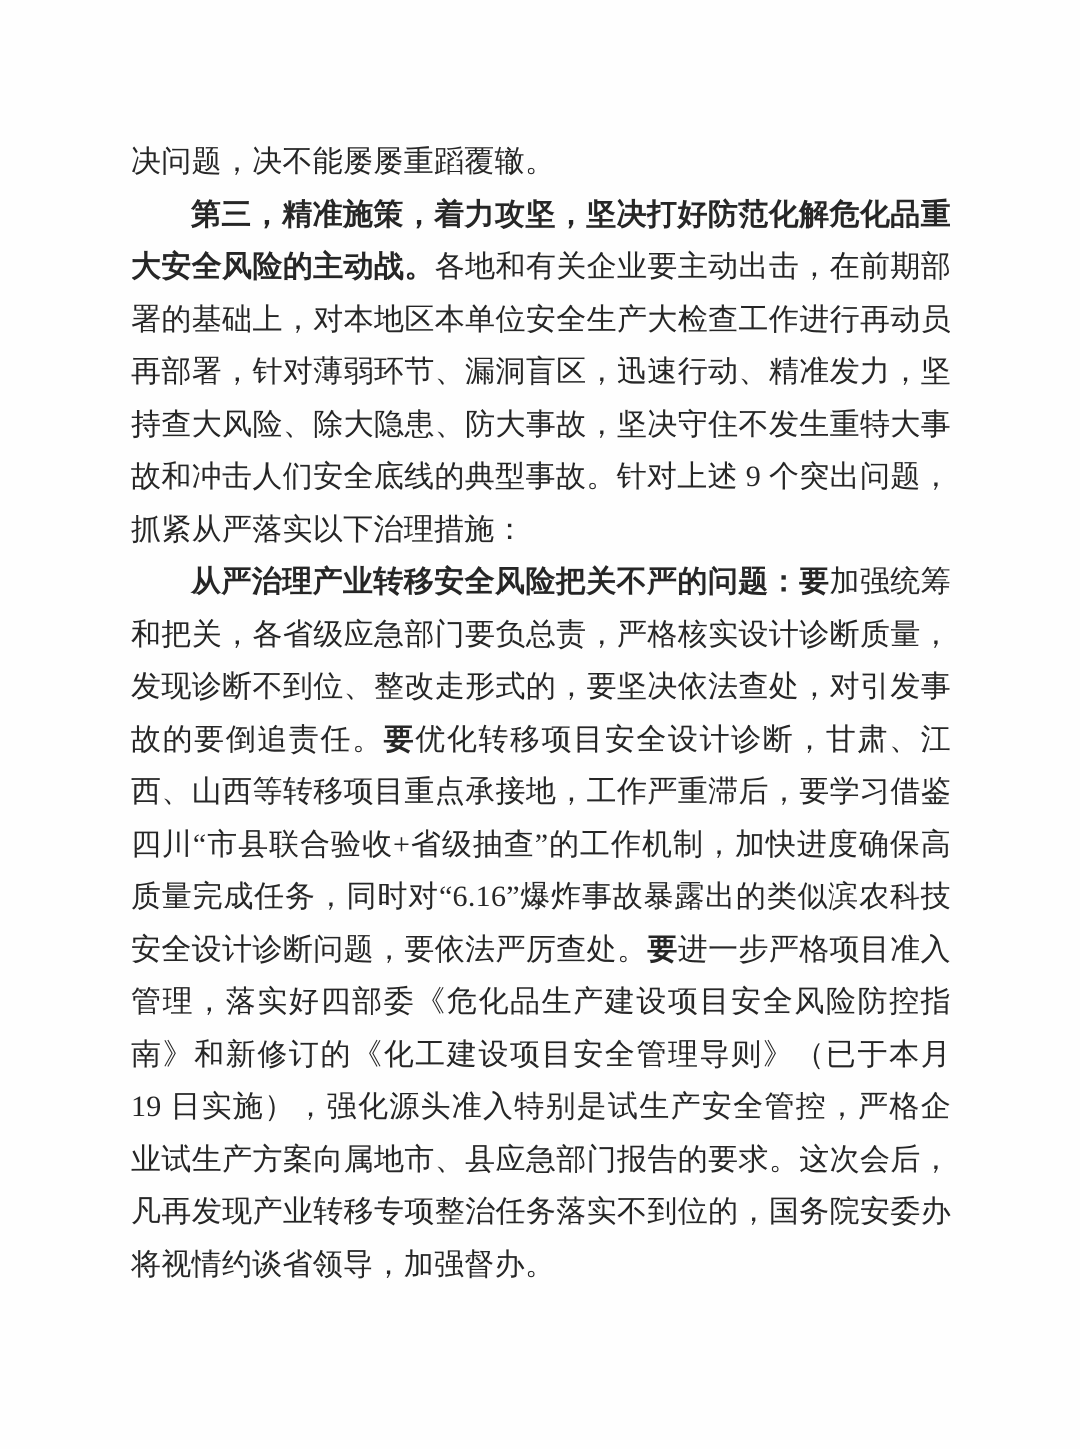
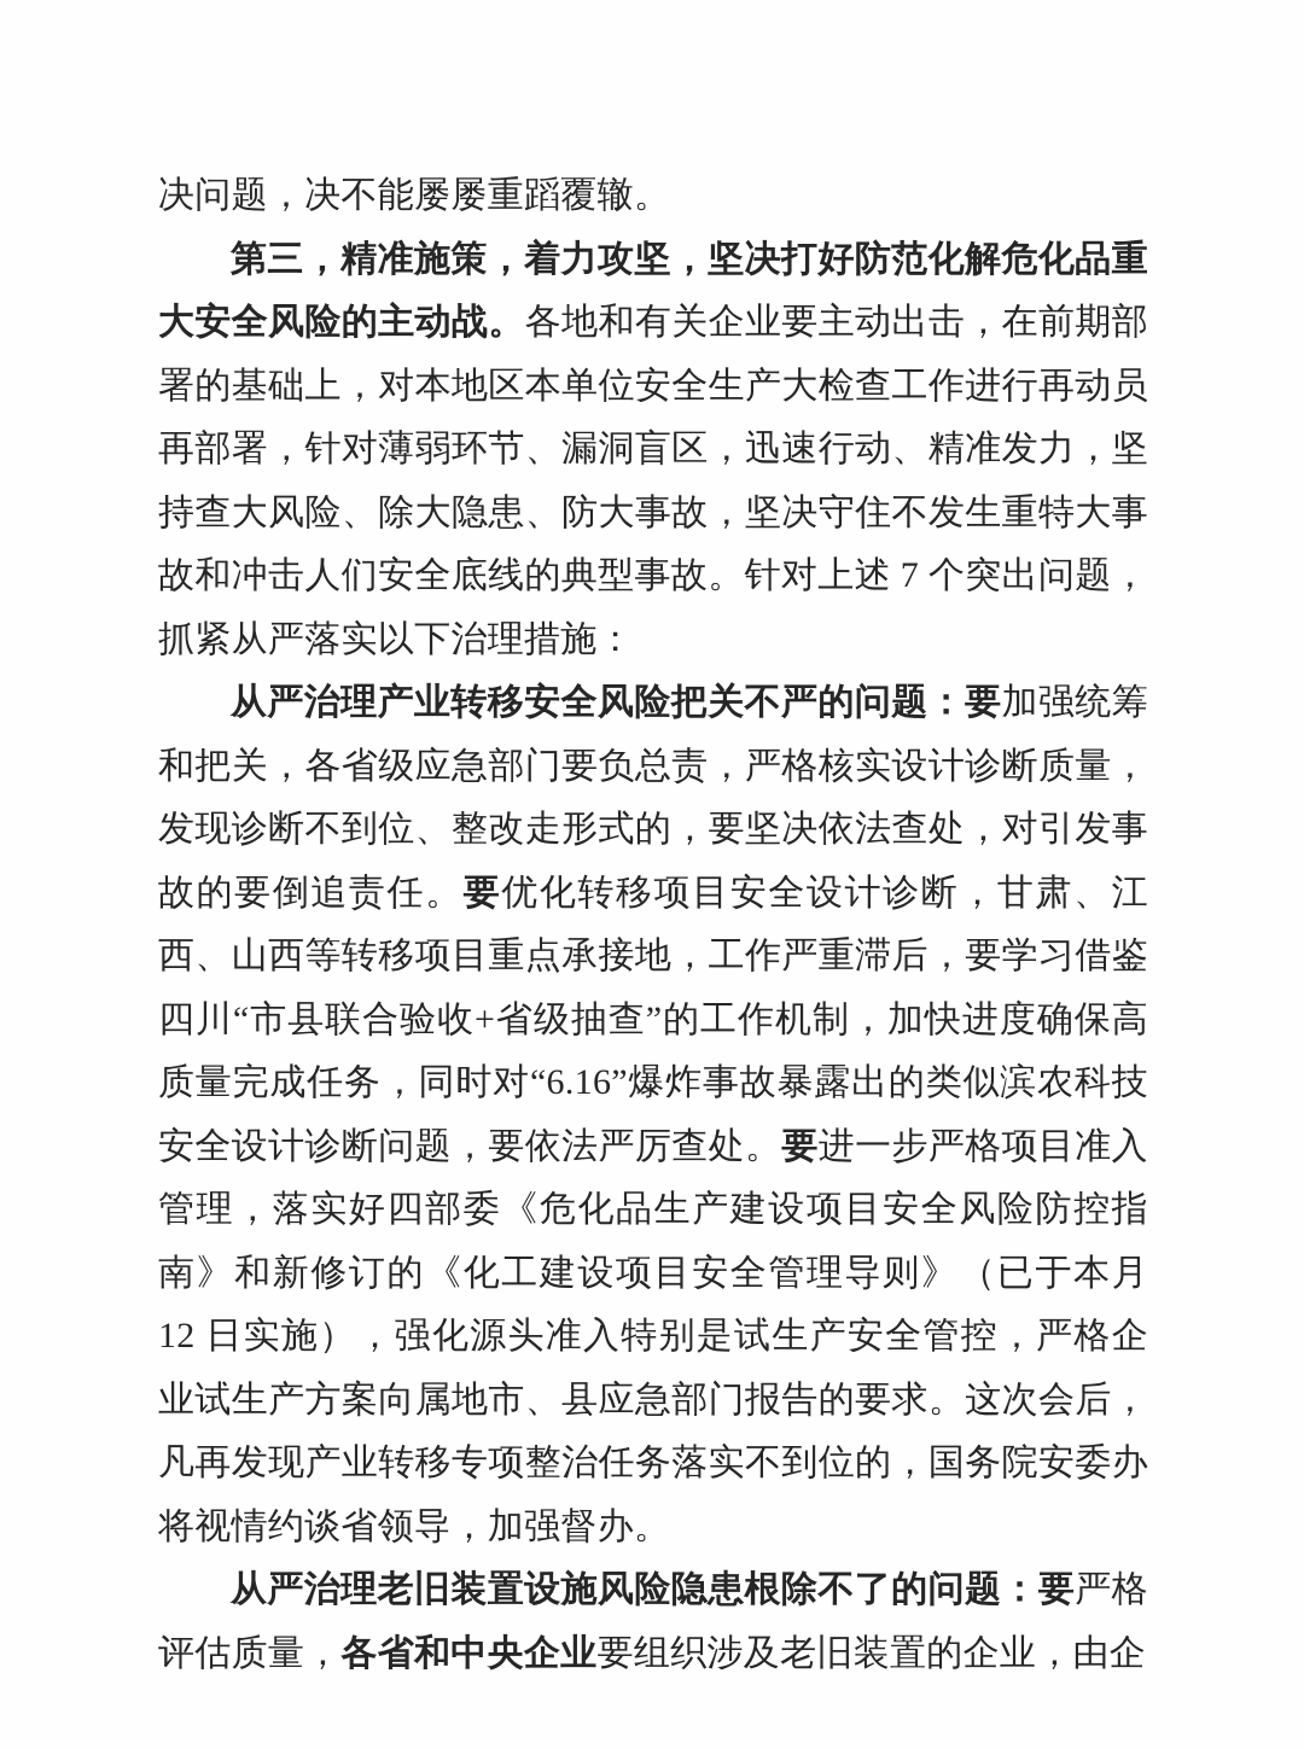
  决问题，决不能屡屡重蹈覆辙。
- 第三，精准施策，着力攻坚，坚决打好防范化解危化品重大安全风险的主动战。各地和有关企业要主动出击，在前期部署的基础上，对本地区本单位安全生产大检查工作进行再动员再部署，针对薄弱环节、漏洞盲区，迅速行动、精准发力，坚持查大风险、除大隐患、防大事故，坚决守住不发生重特大事故和冲击人们安全底线的典型事故。针对上述 9 个突出问题，抓紧从严落实以下治理措施：
+ 第三，精准施策，着力攻坚，坚决打好防范化解危化品重大安全风险的主动战。各地和有关企业要主动出击，在前期部署的基础上，对本地区本单位安全生产大检查工作进行再动员再部署，针对薄弱环节、漏洞盲区，迅速行动、精准发力，坚持查大风险、除大隐患、防大事故，坚决守住不发生重特大事故和冲击人们安全底线的典型事故。针对上述 7 个突出问题，抓紧从严落实以下治理措施：
- 从严治理产业转移安全风险把关不严的问题：要加强统筹和把关，各省级应急部门要负总责，严格核实设计诊断质量，发现诊断不到位、整改走形式的，要坚决依法查处，对引发事故的要倒追责任。要优化转移项目安全设计诊断，甘肃、江西、山西等转移项目重点承接地，工作严重滞后，要学习借鉴四川“市县联合验收+省级抽查”的工作机制，加快进度确保高质量完成任务，同时对“6.16”爆炸事故暴露出的类似滨农科技安全设计诊断问题，要依法严厉查处。要进一步严格项目准入管理，落实好四部委《危化品生产建设项目安全风险防控指南》和新修订的《化工建设项目安全管理导则》（已于本月 19 日实施），强化源头准入特别是试生产安全管控，严格企业试生产方案向属地市、县应急部门报告的要求。这次会后，凡再发现产业转移专项整治任务落实不到位的，国务院安委办将视情约谈省领导，加强督办。
+ 从严治理产业转移安全风险把关不严的问题：要加强统筹和把关，各省级应急部门要负总责，严格核实设计诊断质量，发现诊断不到位、整改走形式的，要坚决依法查处，对引发事故的要倒追责任。要优化转移项目安全设计诊断，甘肃、江西、山西等转移项目重点承接地，工作严重滞后，要学习借鉴四川“市县联合验收+省级抽查”的工作机制，加快进度确保高质量完成任务，同时对“6.16”爆炸事故暴露出的类似滨农科技安全设计诊断问题，要依法严厉查处。要进一步严格项目准入管理，落实好四部委《危化品生产建设项目安全风险防控指南》和新修订的《化工建设项目安全管理导则》（已于本月 12 日实施），强化源头准入特别是试生产安全管控，严格企业试生产方案向属地市、县应急部门报告的要求。这次会后，凡再发现产业转移专项整治任务落实不到位的，国务院安委办将视情约谈省领导，加强督办。
+ 从严治理老旧装置设施风险隐患根除不了的问题：要严格评估质量，各省和中央企业要组织涉及老旧装置的企业，由企
